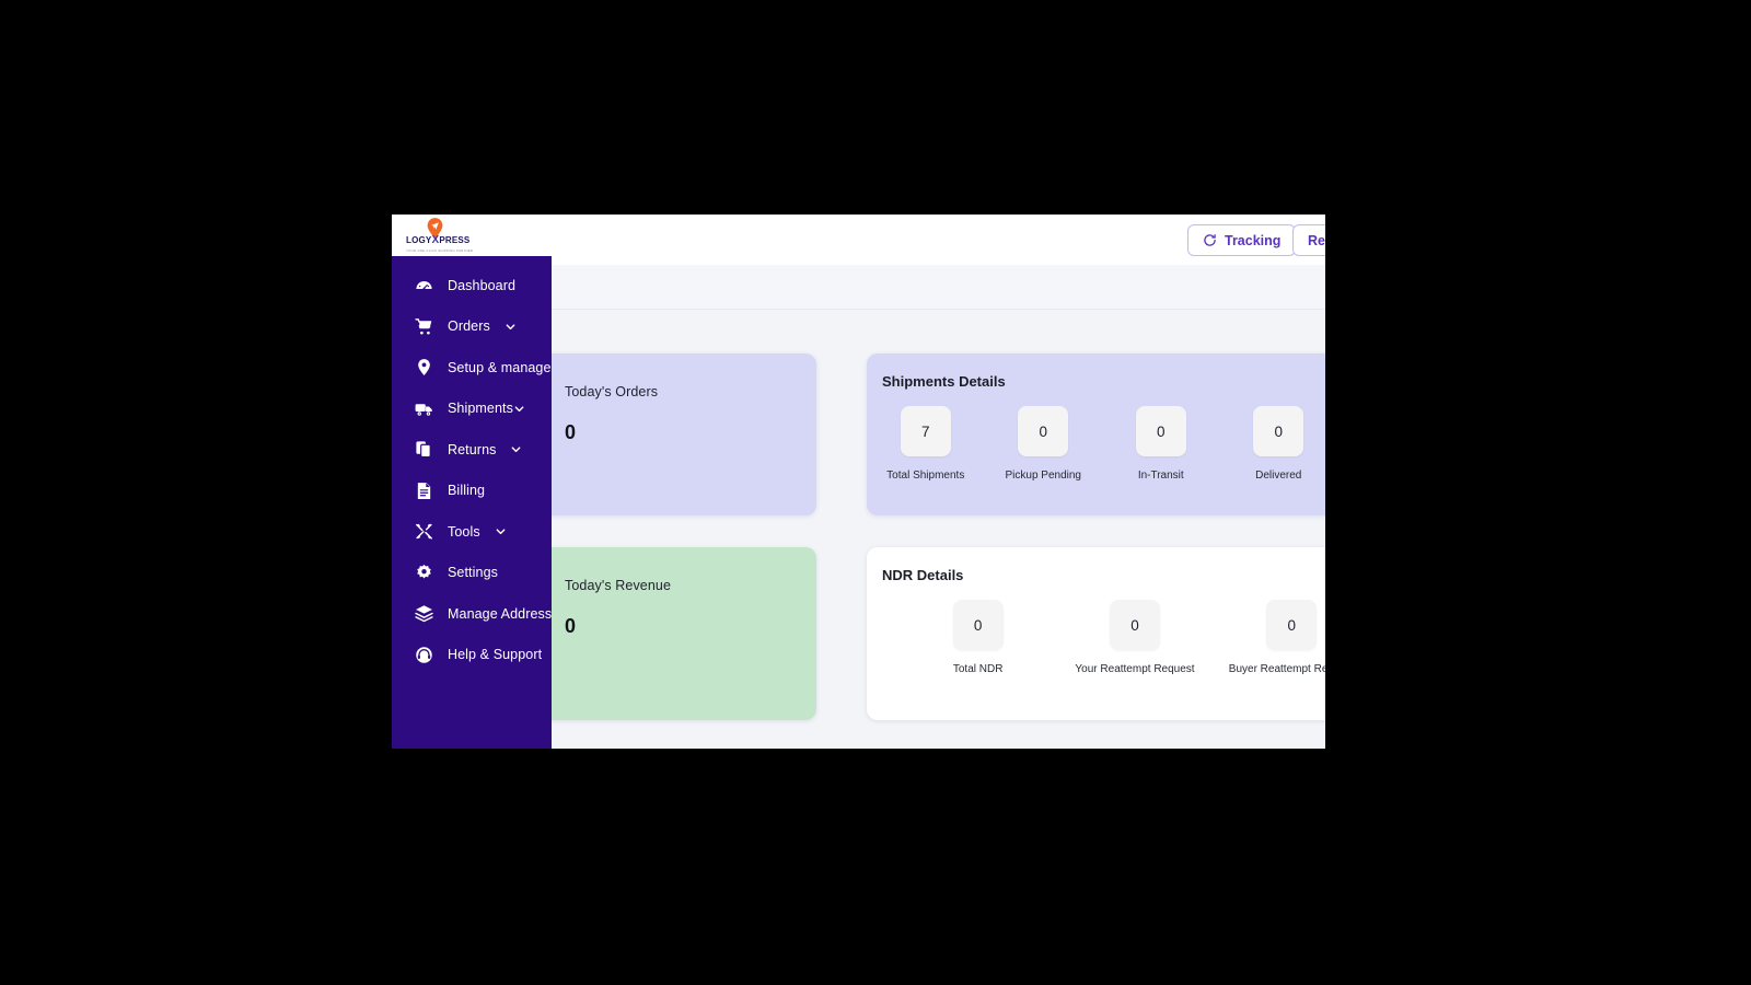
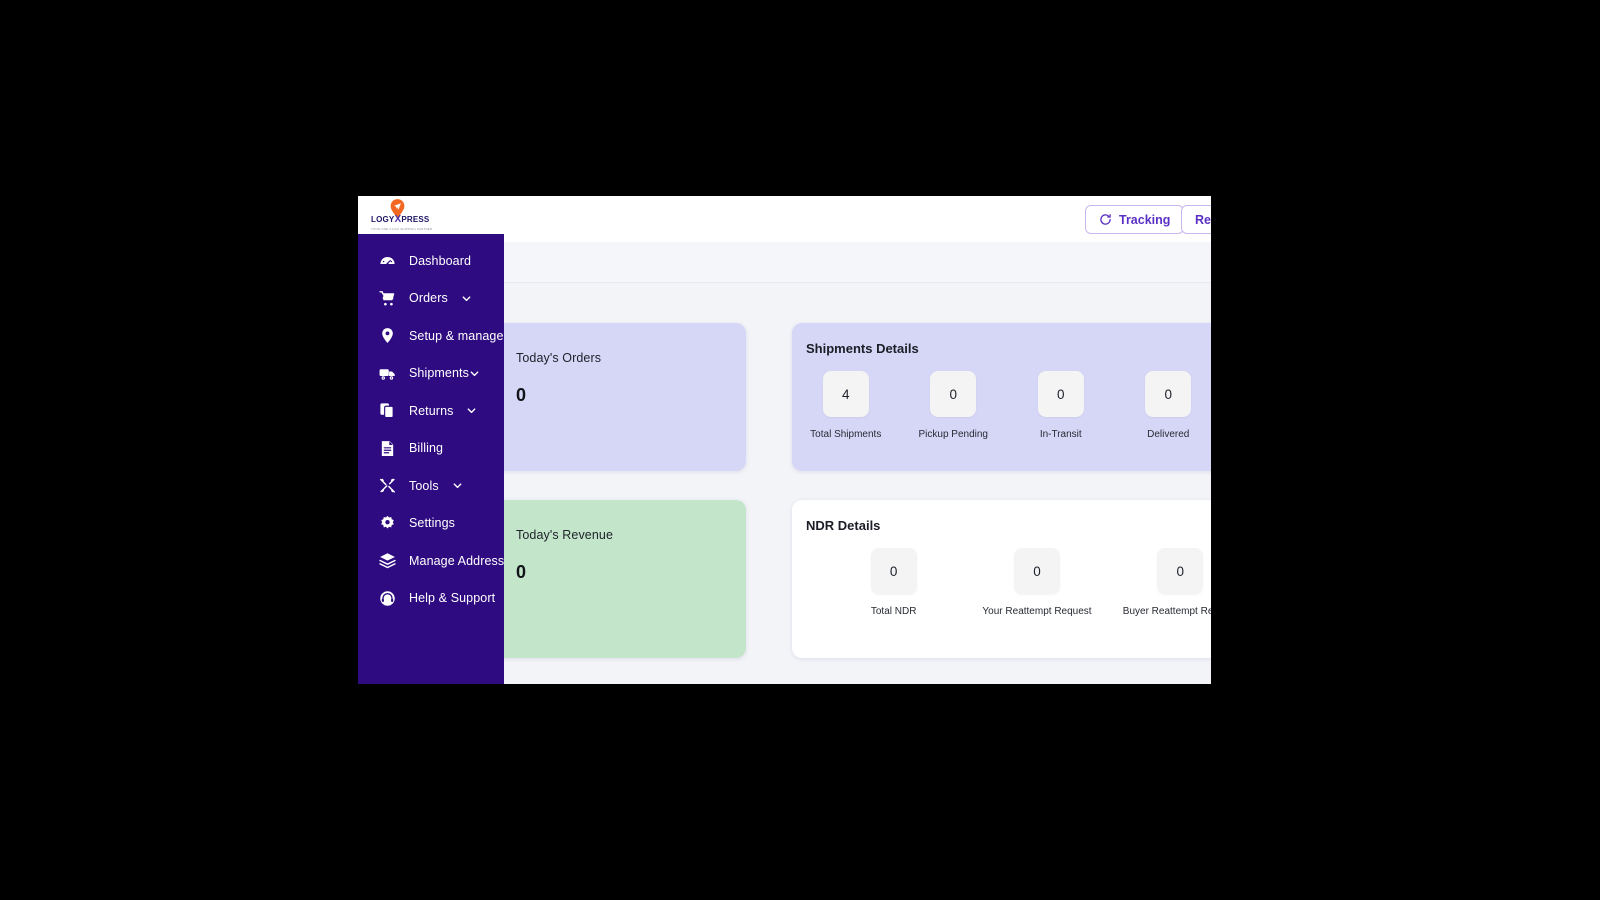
  Tracking
  Today's Orders
  0
  Today's Revenue
  0
  Shipments Details
- 7
+ 4
  Total Shipments
  0
  Pickup Pending
  0
  In-Transit
  0
  Delivered
  NDR Details
  0
  Total NDR
  0
  Your Reattempt Request
  0
  Buyer Reattempt Re
  LOGYXPRESS
  Dashboard
  Orders
  Setup & manage
  Shipments
  Returns
  Billing
  Tools
  Settings
  Manage Address
  Help & Support
